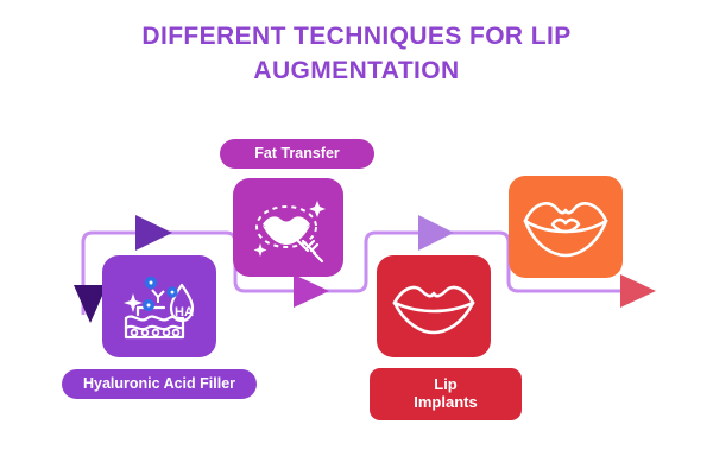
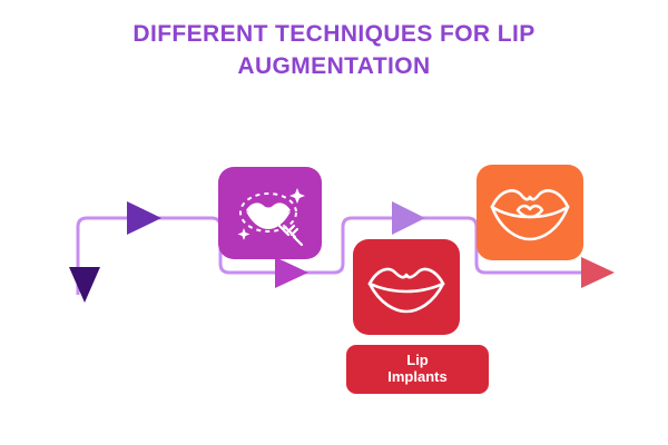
  DIFFERENT TECHNIQUES FOR LIP
  AUGMENTATION
- HA
- Hyaluronic Acid Filler
- Fat Transfer
  Lip
  Implants
